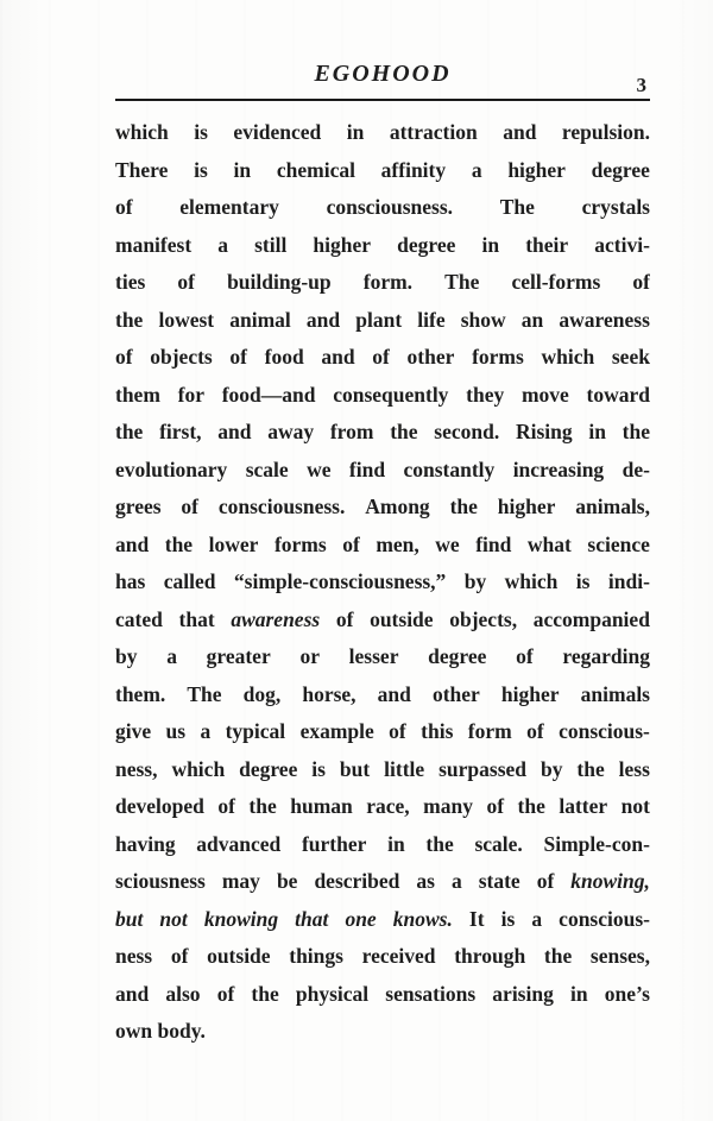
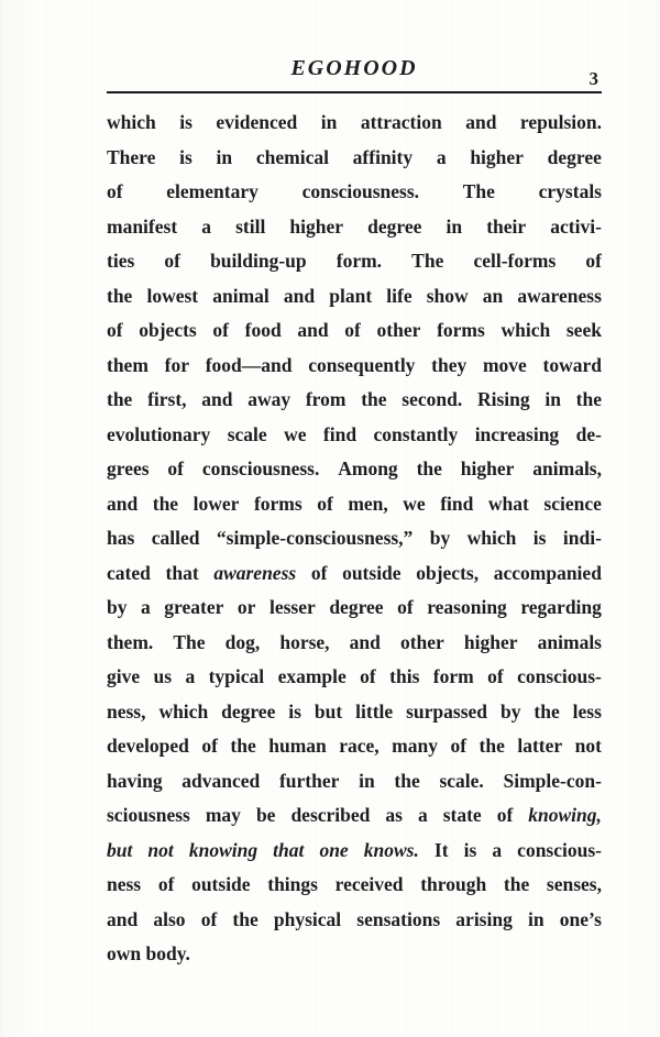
  EGOHOOD
  3
  which
  is
  evidenced
  in
  attraction
  and
  repulsion.
  There
  is
  in
  chemical
  affinity
  a
  higher
  degree
  of
  elementary
  consciousness.
  The
  crystals
  manifest
  a
  still
  higher
  degree
  in
  their
  activi-
  ties
  of
  building-up
  form.
  The
  cell-forms
  of
  the
  lowest
  animal
  and
  plant
  life
  show
  an
  awareness
  of
  objects
  of
  food
  and
  of
  other
  forms
  which
  seek
  them
  for
  food—and
  consequently
  they
  move
  toward
  the
  first,
  and
  away
  from
  the
  second.
  Rising
  in
  the
  evolutionary
  scale
  we
  find
  constantly
  increasing
  de-
  grees
  of
  consciousness.
  Among
  the
  higher
  animals,
  and
  the
  lower
  forms
  of
  men,
  we
  find
  what
  science
  has
  called
  “simple-consciousness,”
  by
  which
  is
  indi-
  cated
  that
  awareness
  of
  outside
  objects,
  accompanied
  by
  a
  greater
  or
  lesser
  degree
  of
+ reasoning
  regarding
  them.
  The
  dog,
  horse,
  and
  other
  higher
  animals
  give
  us
  a
  typical
  example
  of
  this
  form
  of
  conscious-
  ness,
  which
  degree
  is
  but
  little
  surpassed
  by
  the
  less
  developed
  of
  the
  human
  race,
  many
  of
  the
  latter
  not
  having
  advanced
  further
  in
  the
  scale.
  Simple-con-
  sciousness
  may
  be
  described
  as
  a
  state
  of
  knowing,
  but
  not
  knowing
  that
  one
  knows.
  It
  is
  a
  conscious-
  ness
  of
  outside
  things
  received
  through
  the
  senses,
  and
  also
  of
  the
  physical
  sensations
  arising
  in
  one’s
  own body.
